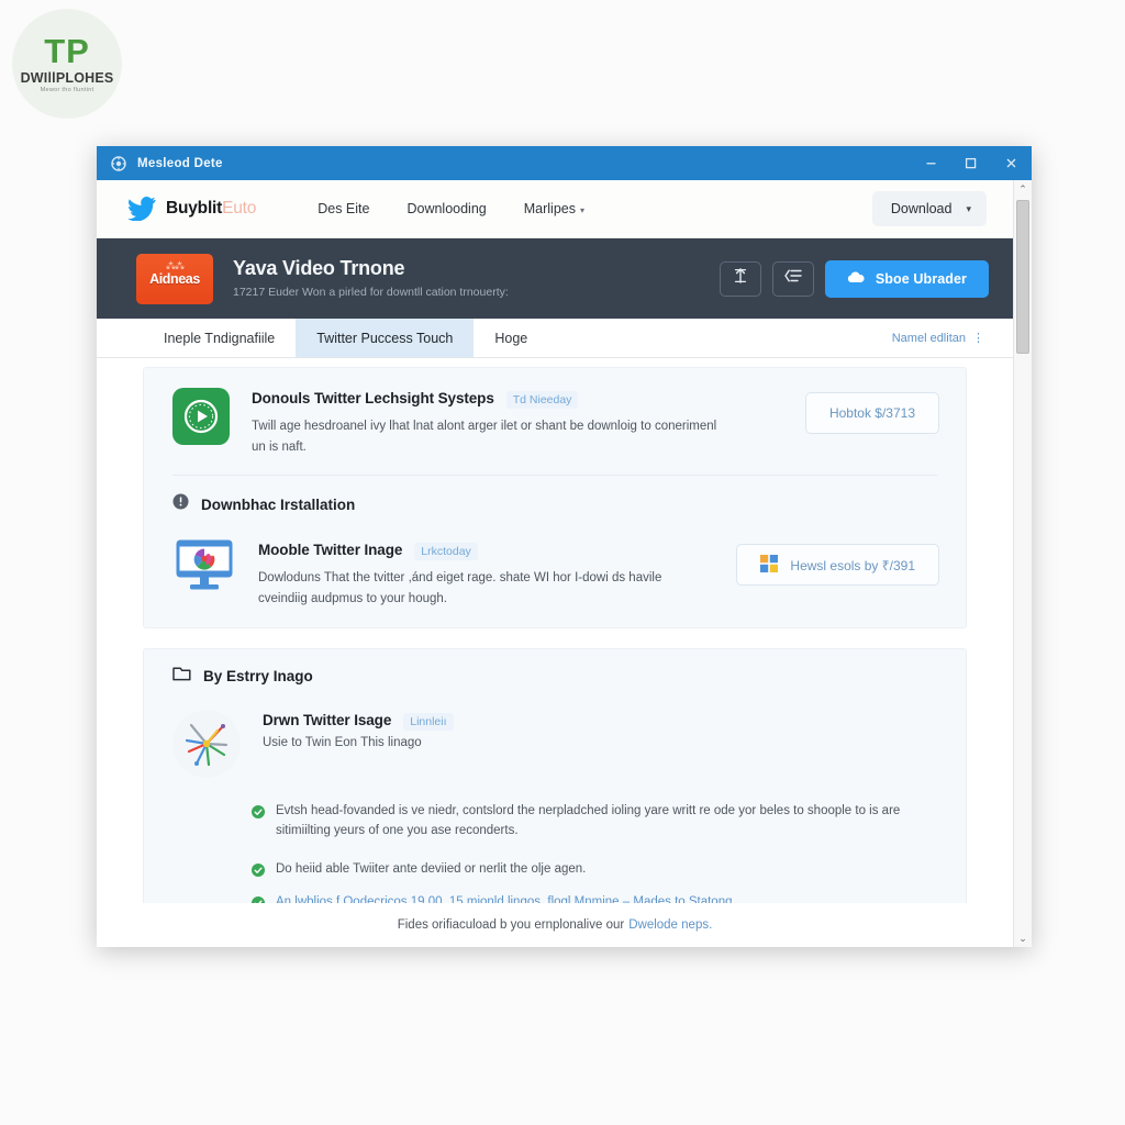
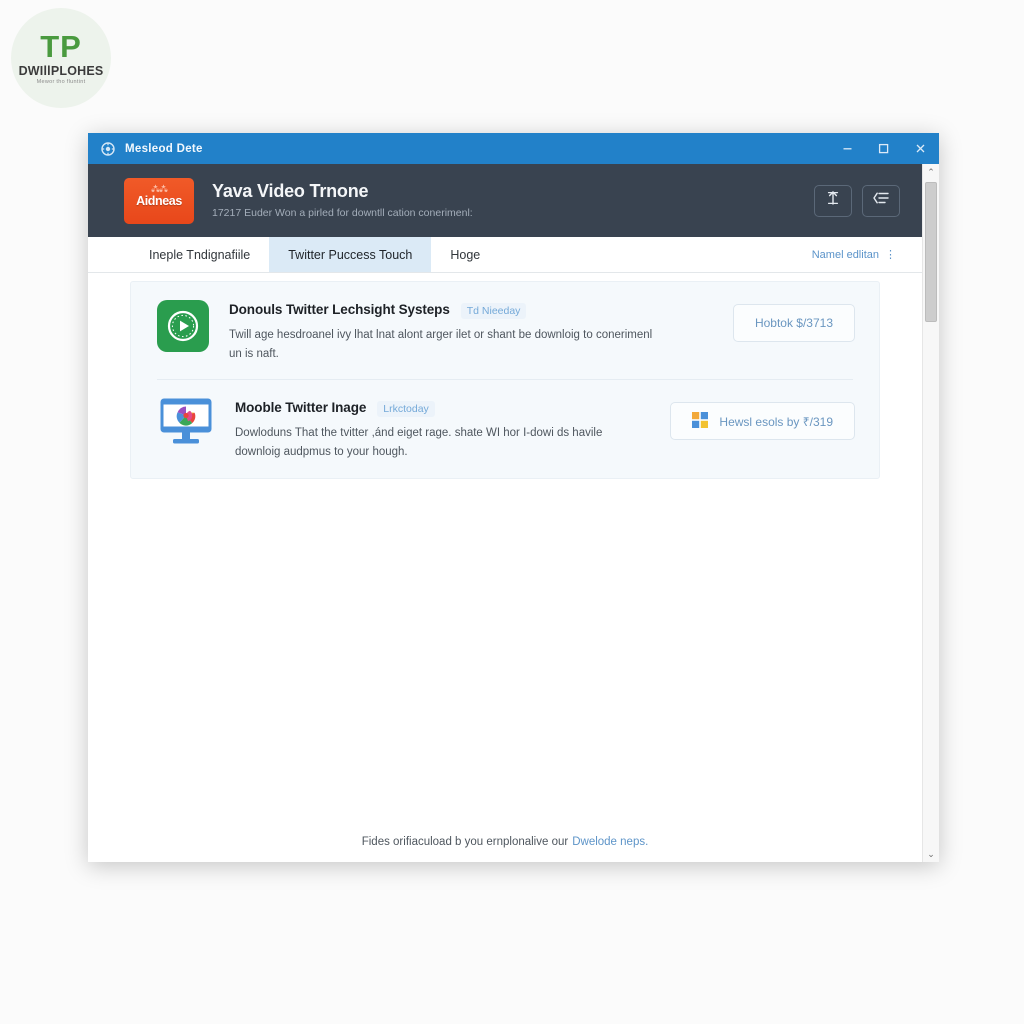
  TP
  DWIllPLOHES
  Mesleod Dete
- BuyblitEuto
- Des Eite
- Downlooding
- Marlipes ▾
- Download
- ▾
  ⁂⁂
  Aidneas
  Yava Video Trnone
- 17217 Euder Won a pirled for downtll cation trnouerty:
+ 17217 Euder Won a pirled for downtll cation conerimenl:
- Sboe Ubrader
  Ineple Tndignafiile
  Twitter Puccess Touch
  Hoge
  Namel edlitan
  ⋮
  Donouls Twitter Lechsight Systeps
  Td Nieeday
  Twill age hesdroanel ivy lhat lnat alont arger ilet or shant be downloig to conerimenl un is naft.
  Hobtok $/3713
- Downbhac Irstallation
  Mooble Twitter Inage
  Lrkctoday
- Dowloduns That the tvitter ,ánd eiget rage. shate WI hor I-dowi ds havile cveindiig audpmus to your hough.
+ Dowloduns That the tvitter ,ánd eiget rage. shate WI hor I-dowi ds havile downloig audpmus to your hough.
- Hewsl esols by ₹/391
+ Hewsl esols by ₹/319
- By Estrry Inago
- Drwn Twitter Isage
- Linnleiı
- Usie to Twin Eon This linago
- Evtsh head-fovanded is ve niedr, contslord the nerpladched ioling yare writt re ode yor beles to shoople to is are sitimiilting yeurs of one you ase reconderts.
- Do heiid able Twiiter ante deviied or nerlit the olje agen.
- An lwblios f Oodecricos.19.00. 15 mionld lingos. flogl Mnmine – Mades to Statong
  Fides orifiacuload b you ernplonalive our
  Dwelode neps.
  ⌃
  ⌄
